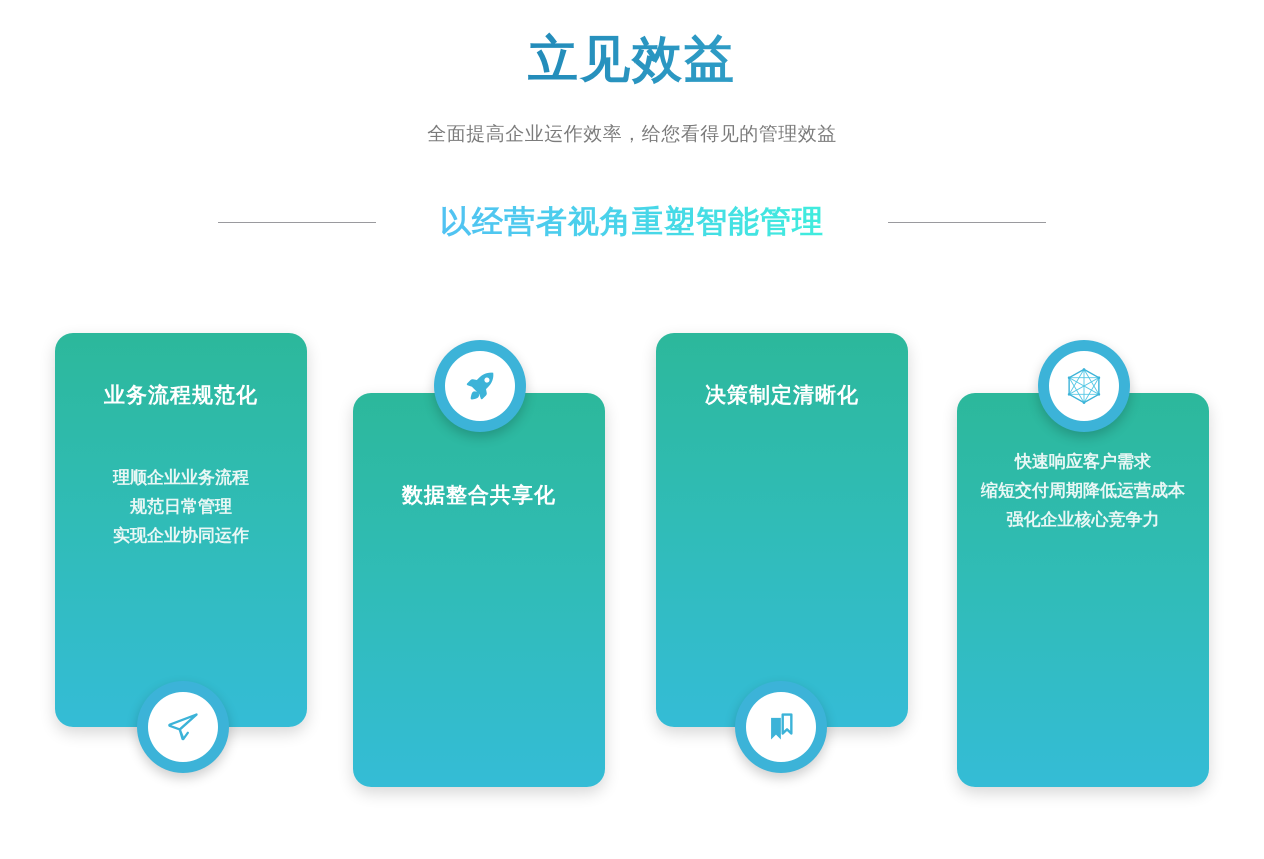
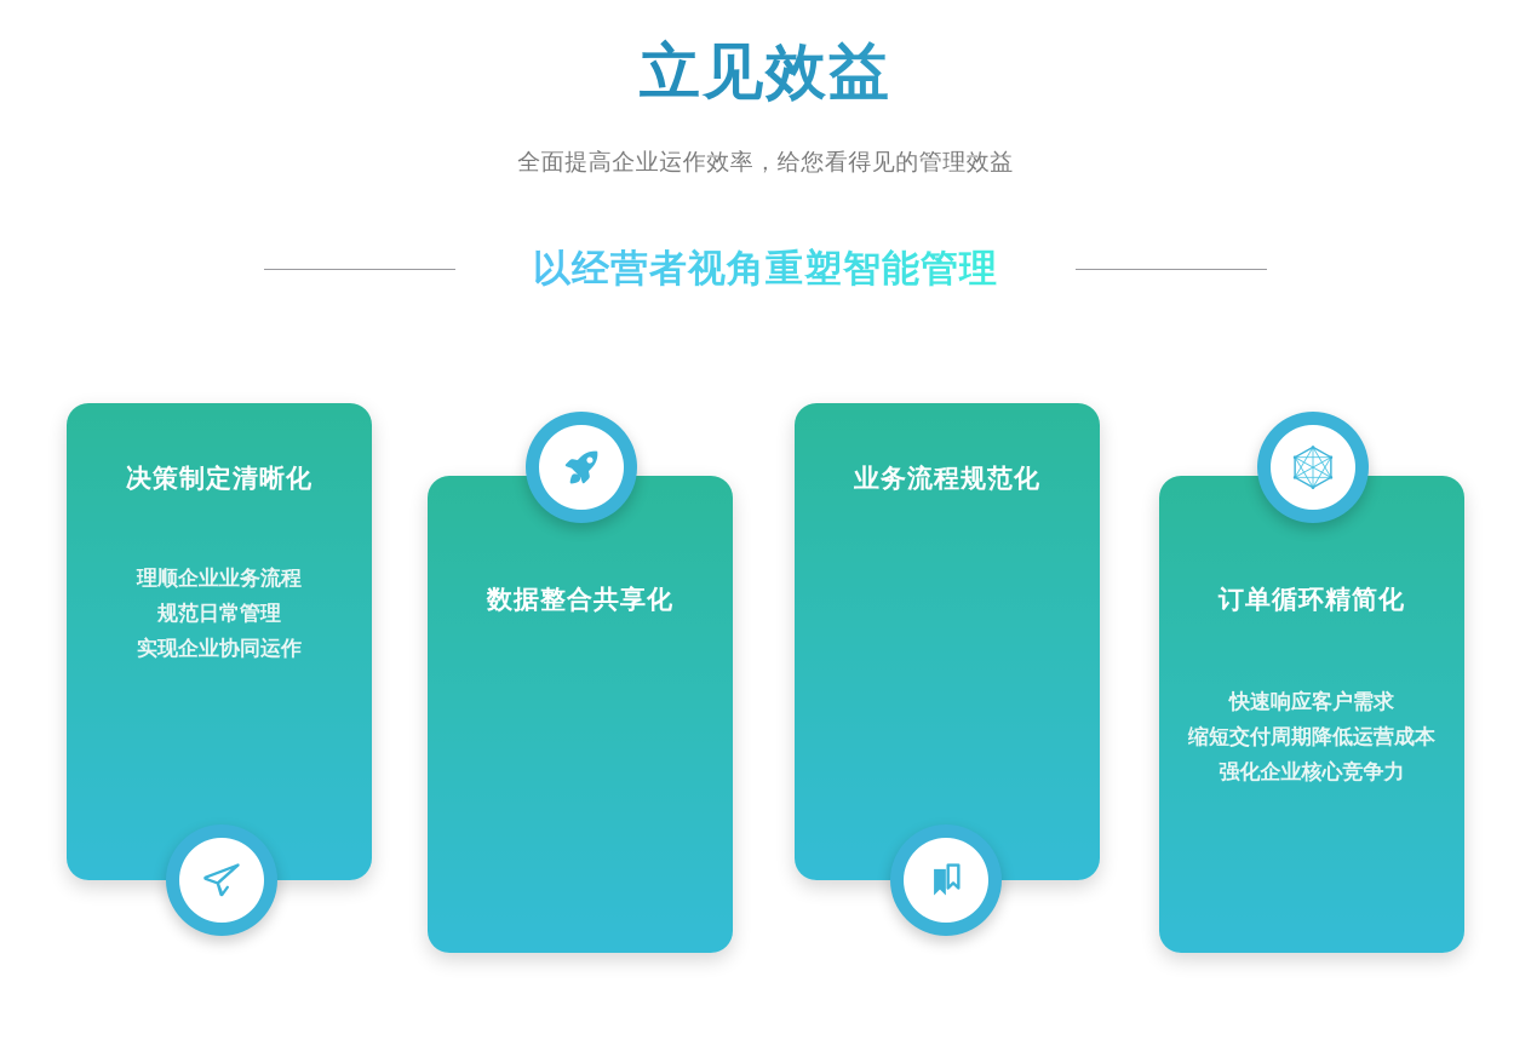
  立见效益
  全面提高企业运作效率，给您看得见的管理效益
  以经营者视角重塑智能管理
- 业务流程规范化
+ 决策制定清晰化
  理顺企业业务流程
  规范日常管理
  实现企业协同运作
  数据整合共享化
- 决策制定清晰化
+ 业务流程规范化
+ 订单循环精简化
  快速响应客户需求
  缩短交付周期降低运营成本
  强化企业核心竞争力
